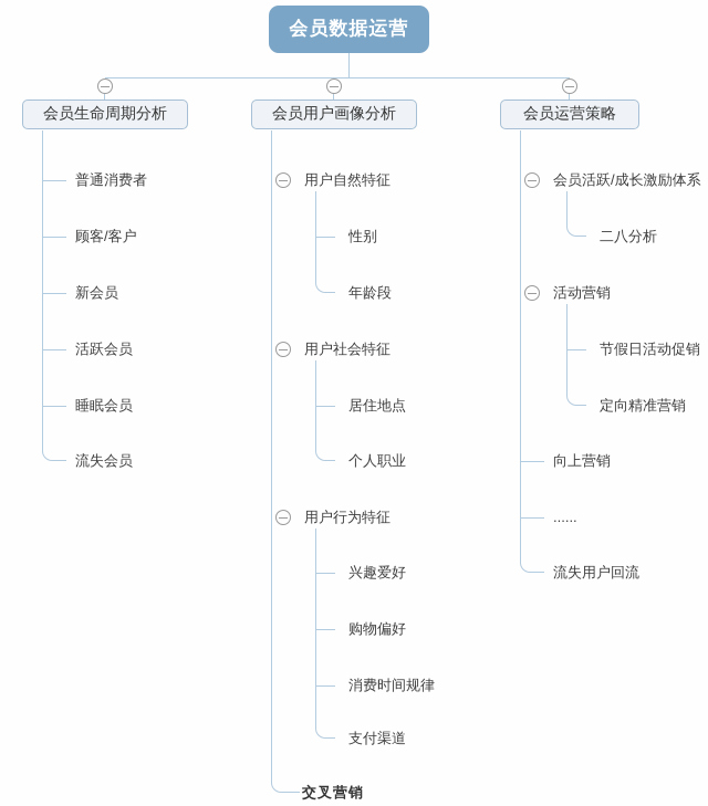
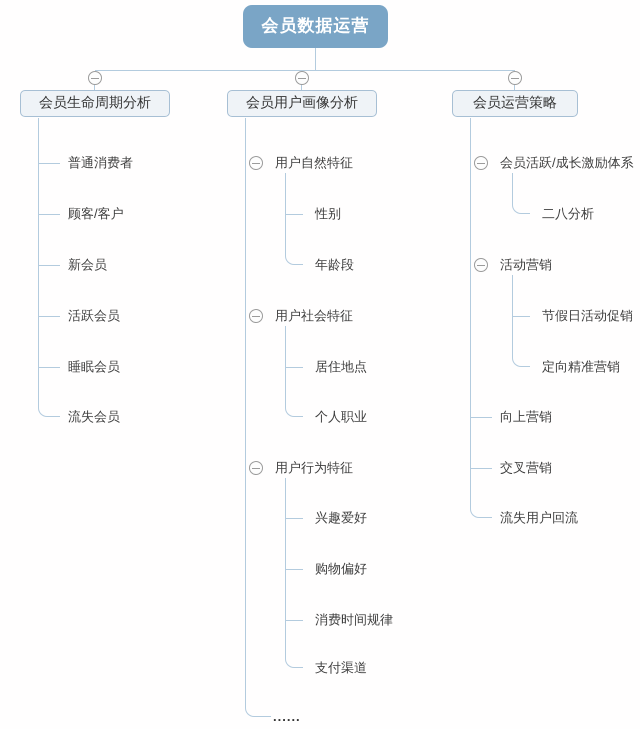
  会员数据运营
  会员生命周期分析
  会员用户画像分析
  会员运营策略
  普通消费者
  顾客/客户
  新会员
  活跃会员
  睡眠会员
  流失会员
  用户自然特征
  用户社会特征
  用户行为特征
- 交叉营销
+ ......
  性别
  年龄段
  居住地点
  个人职业
  兴趣爱好
  购物偏好
  消费时间规律
  支付渠道
  会员活跃/成长激励体系
  活动营销
  向上营销
- ......
+ 交叉营销
  流失用户回流
  二八分析
  节假日活动促销
  定向精准营销
